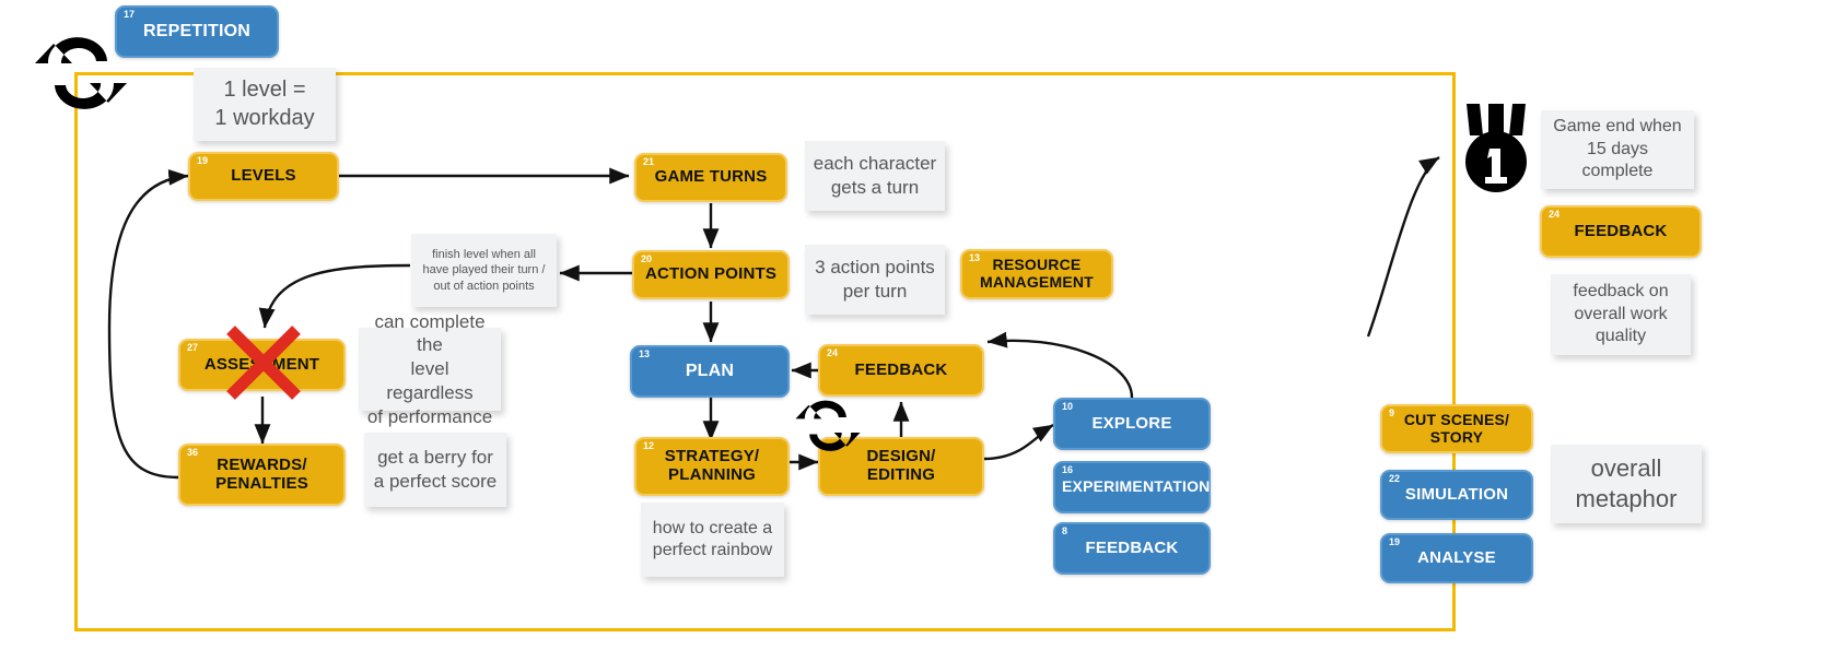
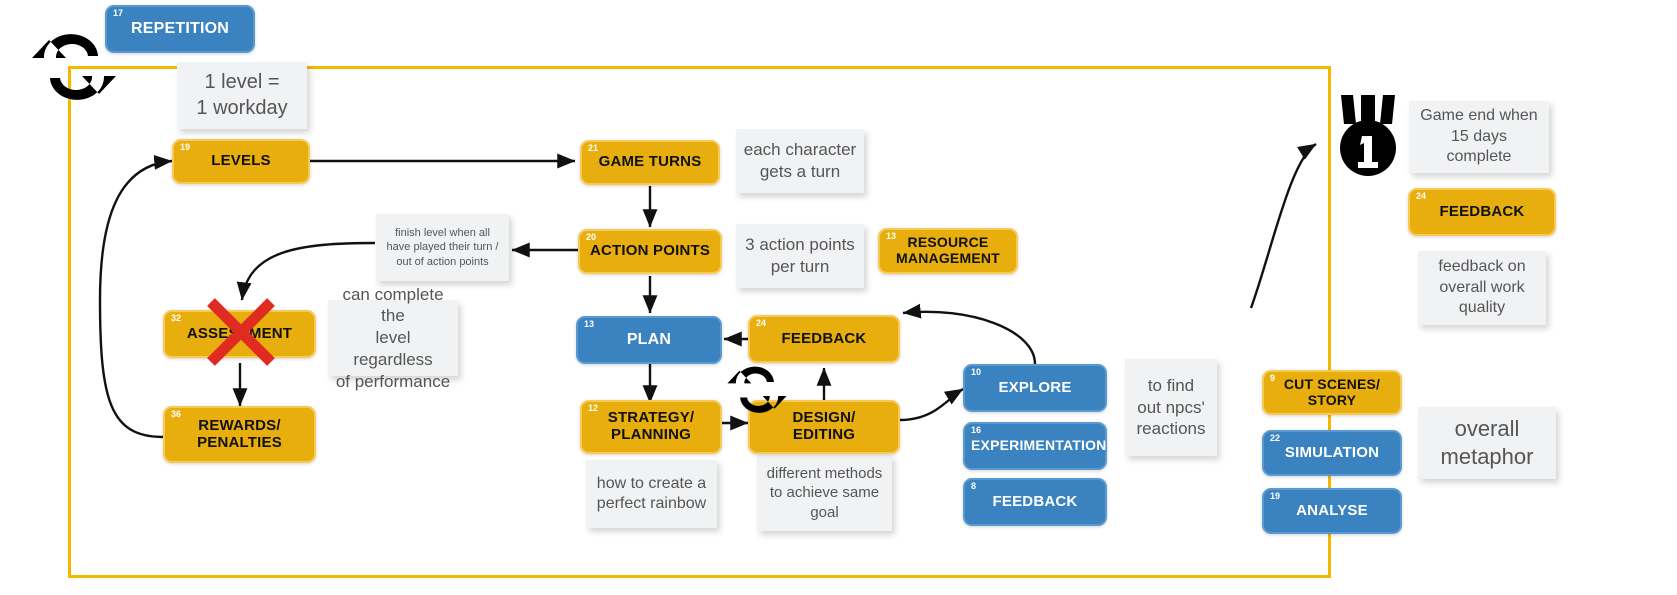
  17
  REPETITION
  19
  LEVELS
  21
  GAME TURNS
  20
  ACTION POINTS
  13
  RESOURCE
  MANAGEMENT
- 27
+ 32
  ASSEMENT
  36
  REWARDS/
  PENALTIES
  13
  PLAN
  24
  FEEDBACK
  12
  STRATEGY/
  PLANNING
  DESIGN/
  EDITING
  10
  EXPLORE
  16
  EXPERIMENTATION
  8
  FEEDBACK
  24
  FEEDBACK
  9
  CUT SCENES/
  STORY
  22
  SIMULATION
  19
  ANALYSE
  1 level =
  1 workday
  each character
  gets a turn
  finish level when all
  have played their turn /
  out of action points
  3 action points
  per turn
  can complete the
  level regardless
  of performance
- get a berry for
- a perfect score
  how to create a
  perfect rainbow
+ different methods
+ to achieve same
+ goal
+ to find
+ out npcs'
+ reactions
  Game end when
  15 days
  complete
  feedback on
  overall work
  quality
  overall
  metaphor
